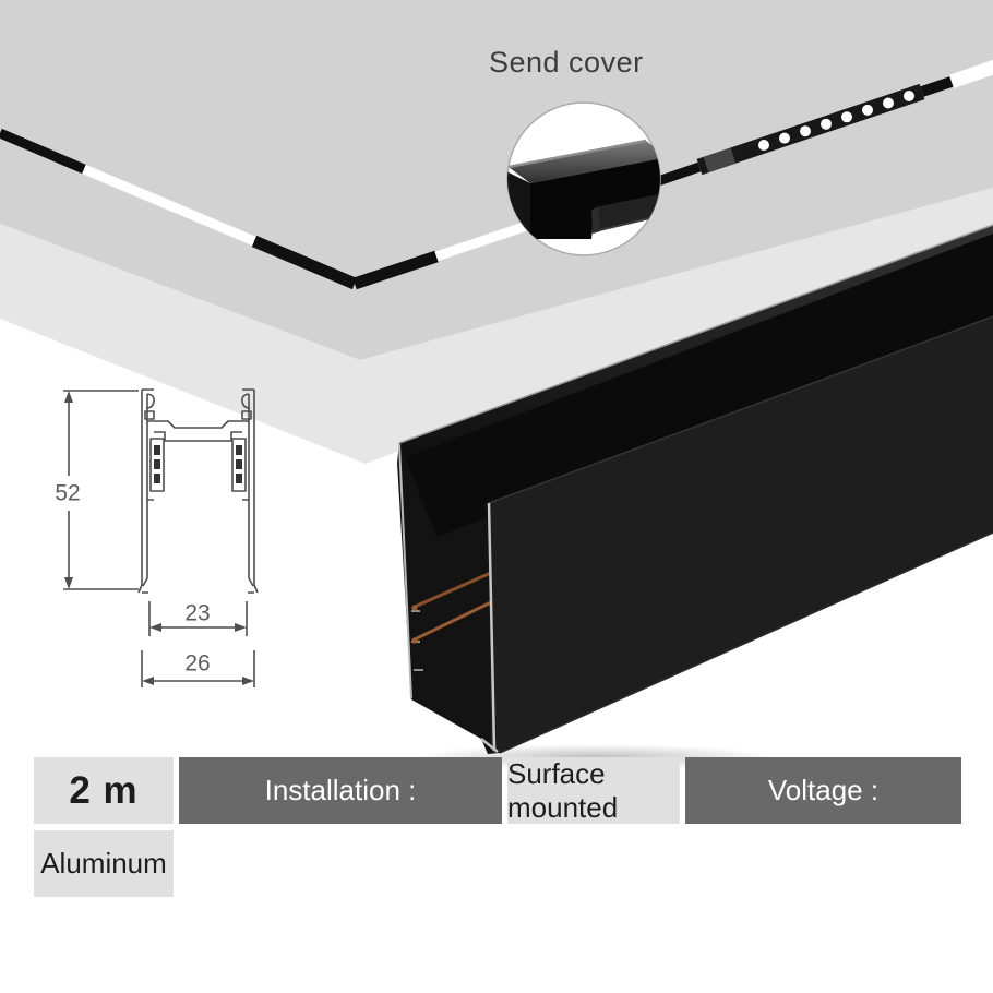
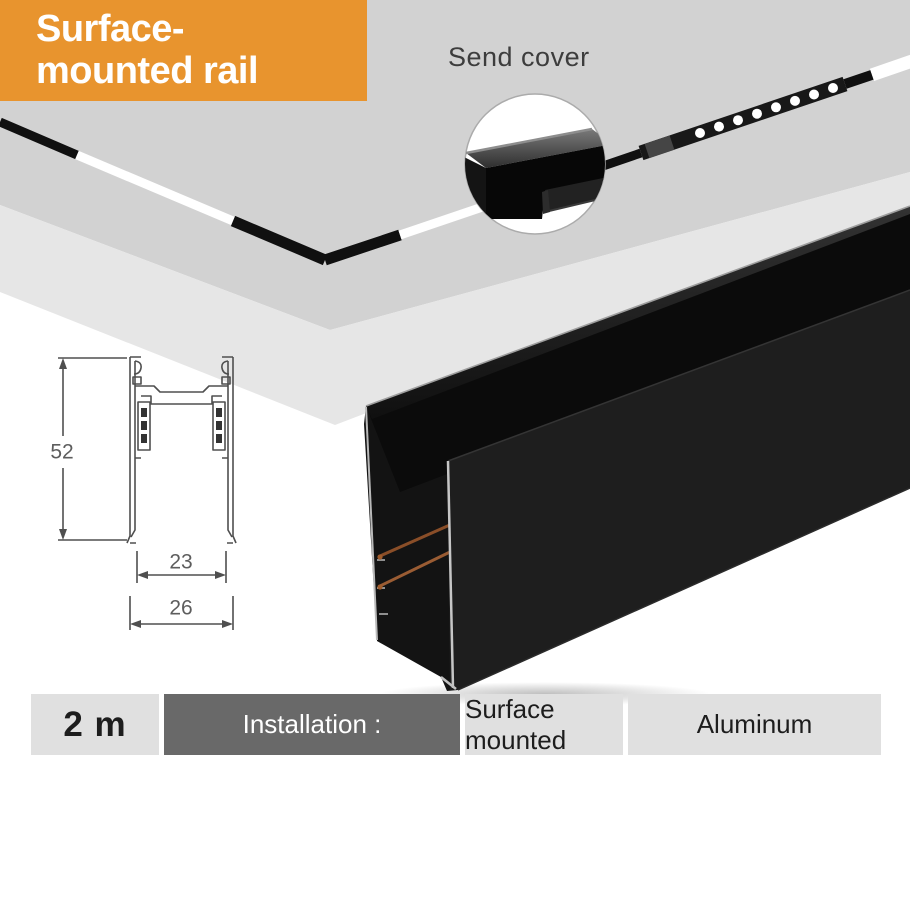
+ Surface-
+ mounted rail
  Send cover
  52
  23
  26
  2 m
  Installation :
  Surface mounted
- Voltage :
  Aluminum
